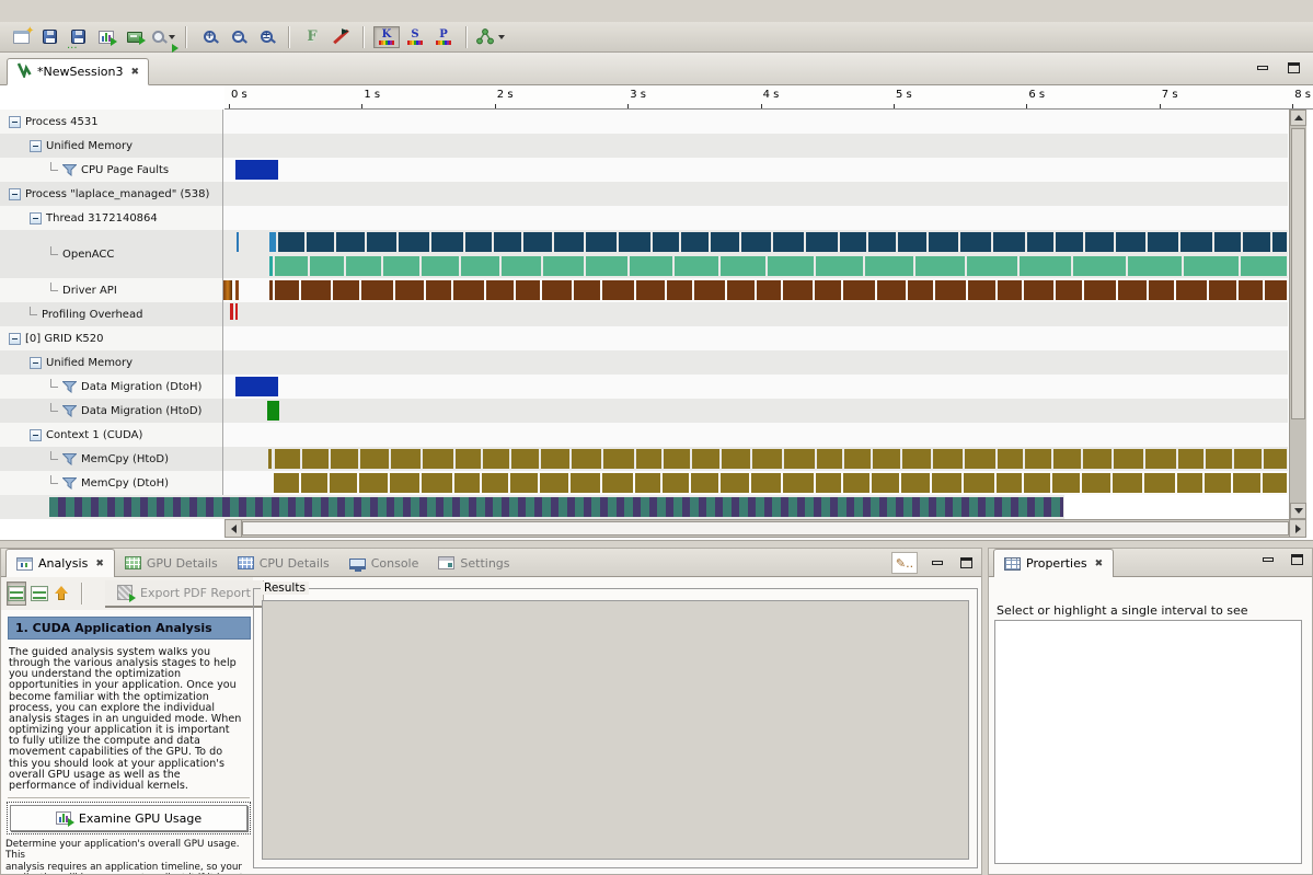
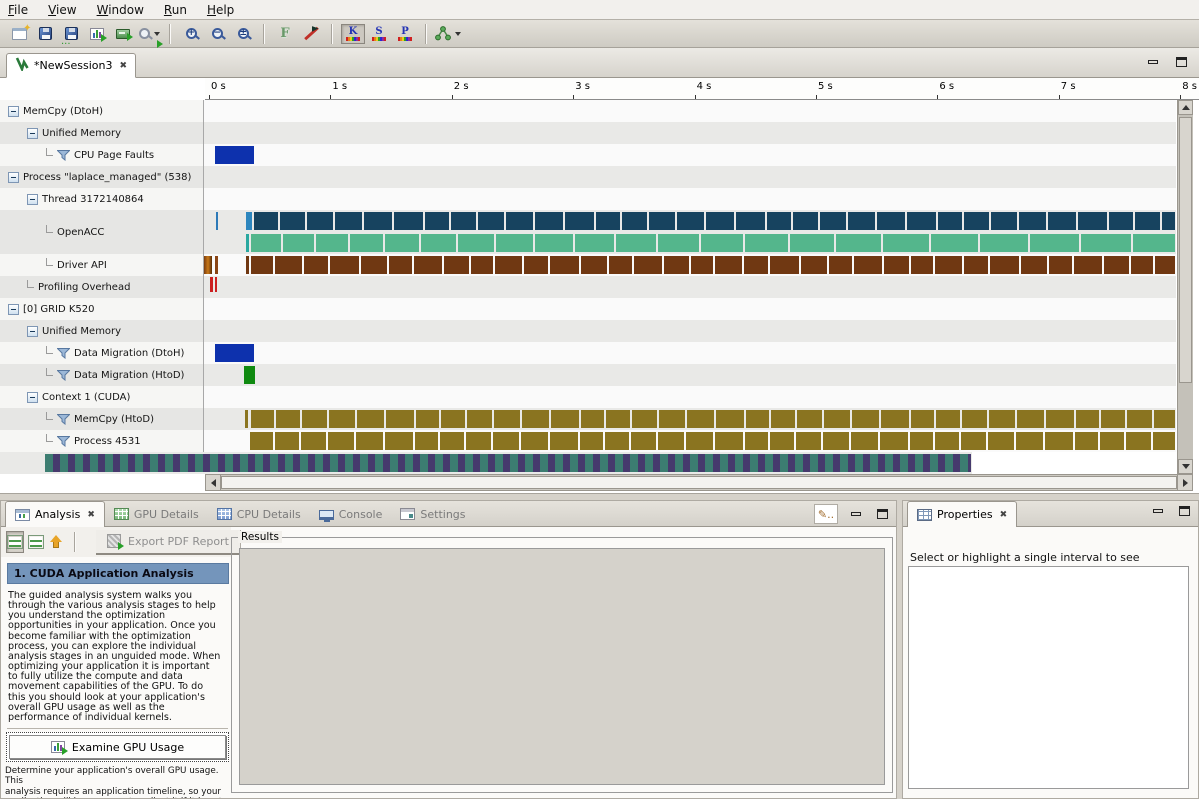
+ File
+ View
+ Window
+ Run
+ Help
  ✦
  ···
  +
  −
  ±
  F
  K
  S
  P
  *NewSession3
  ✖
  0 s
  1 s
  2 s
  3 s
  4 s
  5 s
  6 s
  7 s
  8 s
- Process 4531
+ MemCpy (DtoH)
  Unified Memory
  CPU Page Faults
  Process "laplace_managed" (538)
  Thread 3172140864
  OpenACC
  Driver API
  Profiling Overhead
  [0] GRID K520
  Unified Memory
  Data Migration (DtoH)
  Data Migration (HtoD)
  Context 1 (CUDA)
  MemCpy (HtoD)
- MemCpy (DtoH)
+ Process 4531
  Analysis
  ✖
  GPU Details
  CPU Details
  Console
  Settings
  ✎..
  Export PDF Report
  1. CUDA Application Analysis
  The guided analysis system walks you
  through the various analysis stages to help
  you understand the optimization
  opportunities in your application. Once you
  become familiar with the optimization
  process, you can explore the individual
  analysis stages in an unguided mode. When
  optimizing your application it is important
  to fully utilize the compute and data
  movement capabilities of the GPU. To do
  this you should look at your application's
  overall GPU usage as well as the
  performance of individual kernels.
  Examine GPU Usage
  Determine your application's overall GPU usage. This
  analysis requires an application timeline, so your
  Results
  Properties
  ✖
  Select or highlight a single interval to see
